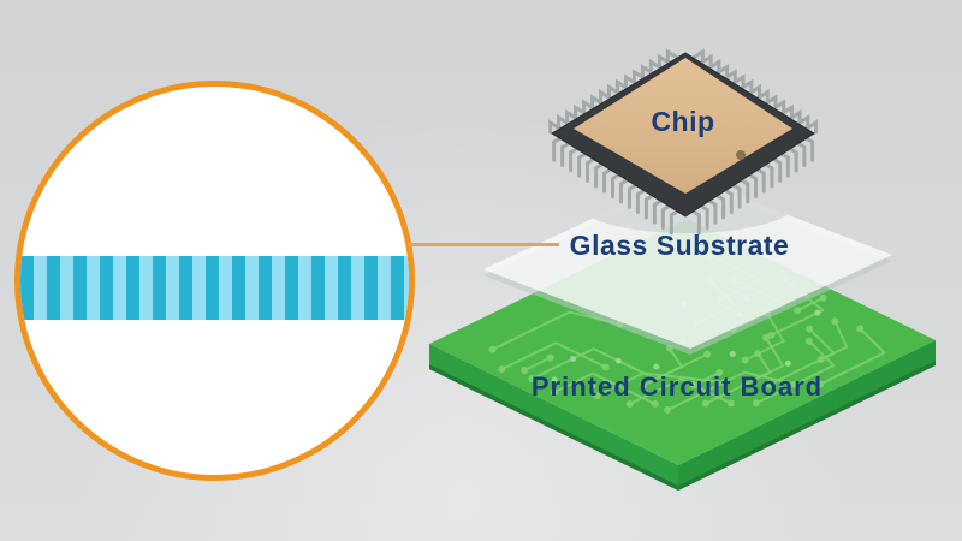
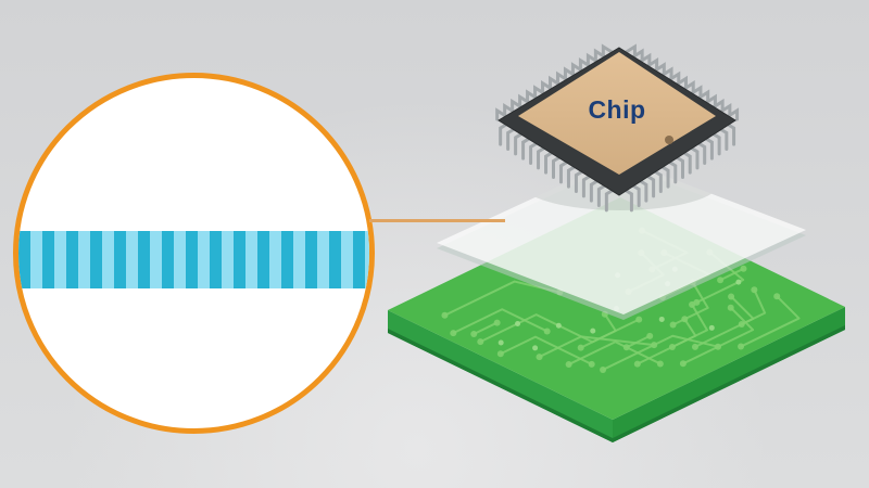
  Chip
- Glass Substrate
- Printed Circuit Board
